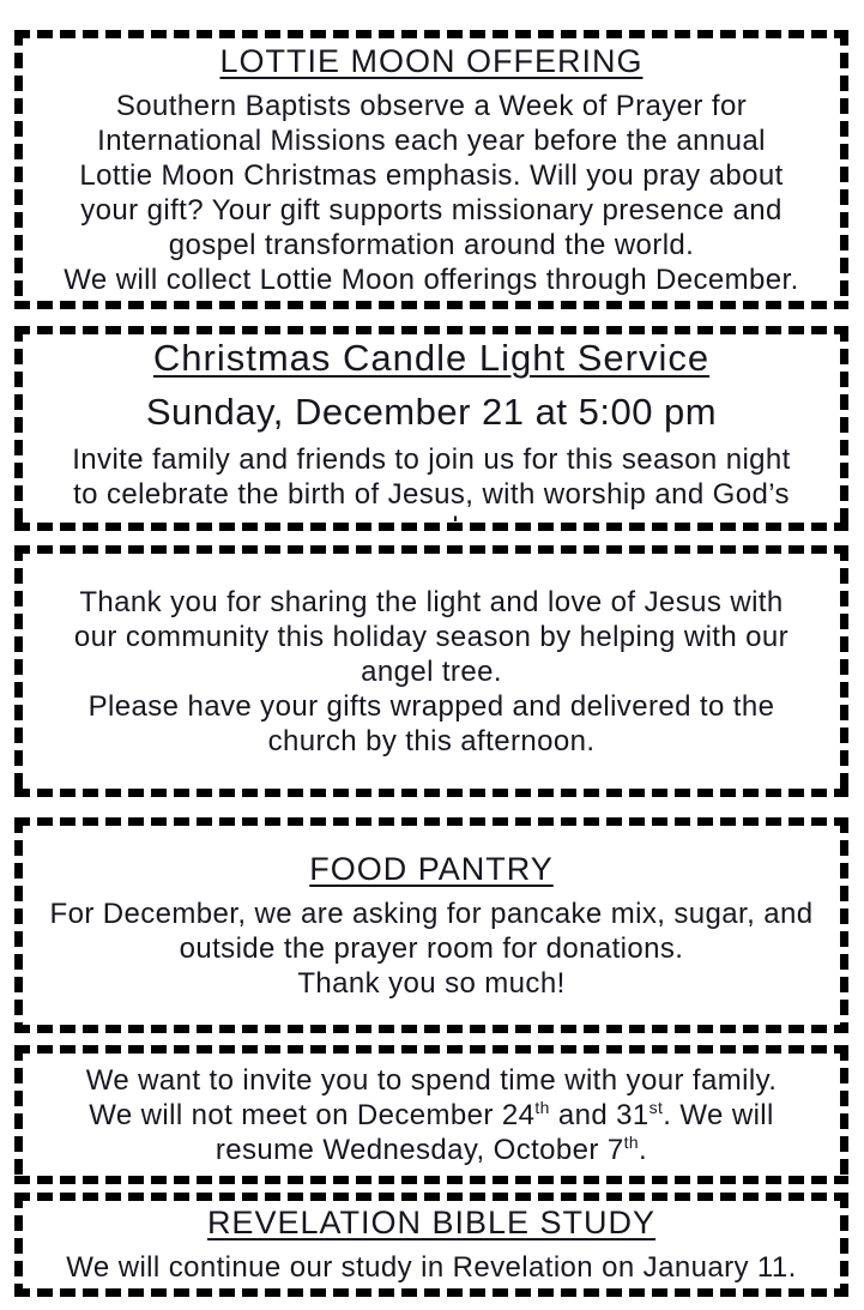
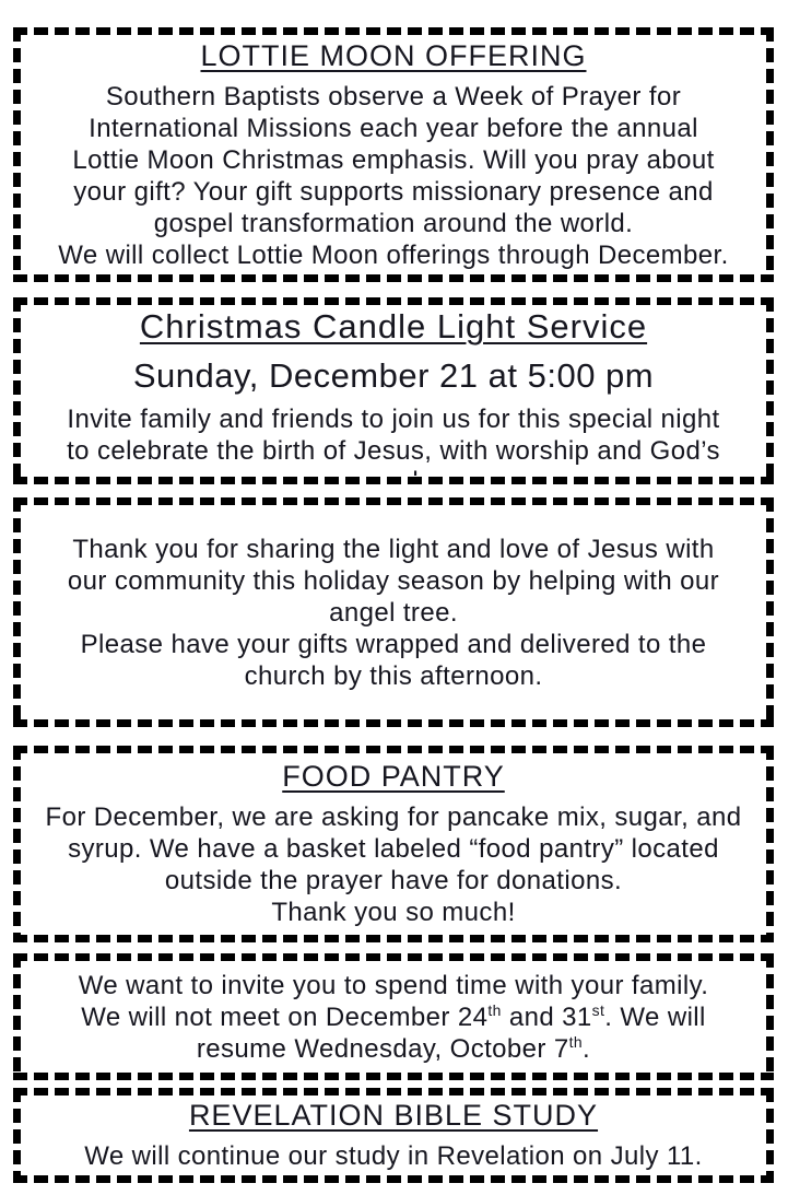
  LOTTIE MOON OFFERING
  Southern Baptists observe a Week of Prayer for
  International Missions each year before the annual
  Lottie Moon Christmas emphasis. Will you pray about
  your gift? Your gift supports missionary presence and
  gospel transformation around the world.
  We will collect Lottie Moon offerings through December.
  Christmas Candle Light Service
  Sunday, December 21 at 5:00 pm
- Invite family and friends to join us for this season night
+ Invite family and friends to join us for this special night
  to celebrate the birth of Jesus, with worship and God’s
  Thank you for sharing the light and love of Jesus with
  our community this holiday season by helping with our
  angel tree.
  Please have your gifts wrapped and delivered to the
  church by this afternoon.
  FOOD PANTRY
  For December, we are asking for pancake mix, sugar, and
+ syrup. We have a basket labeled “food pantry” located
- outside the prayer room for donations.
+ outside the prayer have for donations.
  Thank you so much!
  We want to invite you to spend time with your family.
  We will not meet on December 24th and 31st. We will
  resume Wednesday, October 7th.
  REVELATION BIBLE STUDY
- We will continue our study in Revelation on January 11.
+ We will continue our study in Revelation on July 11.
